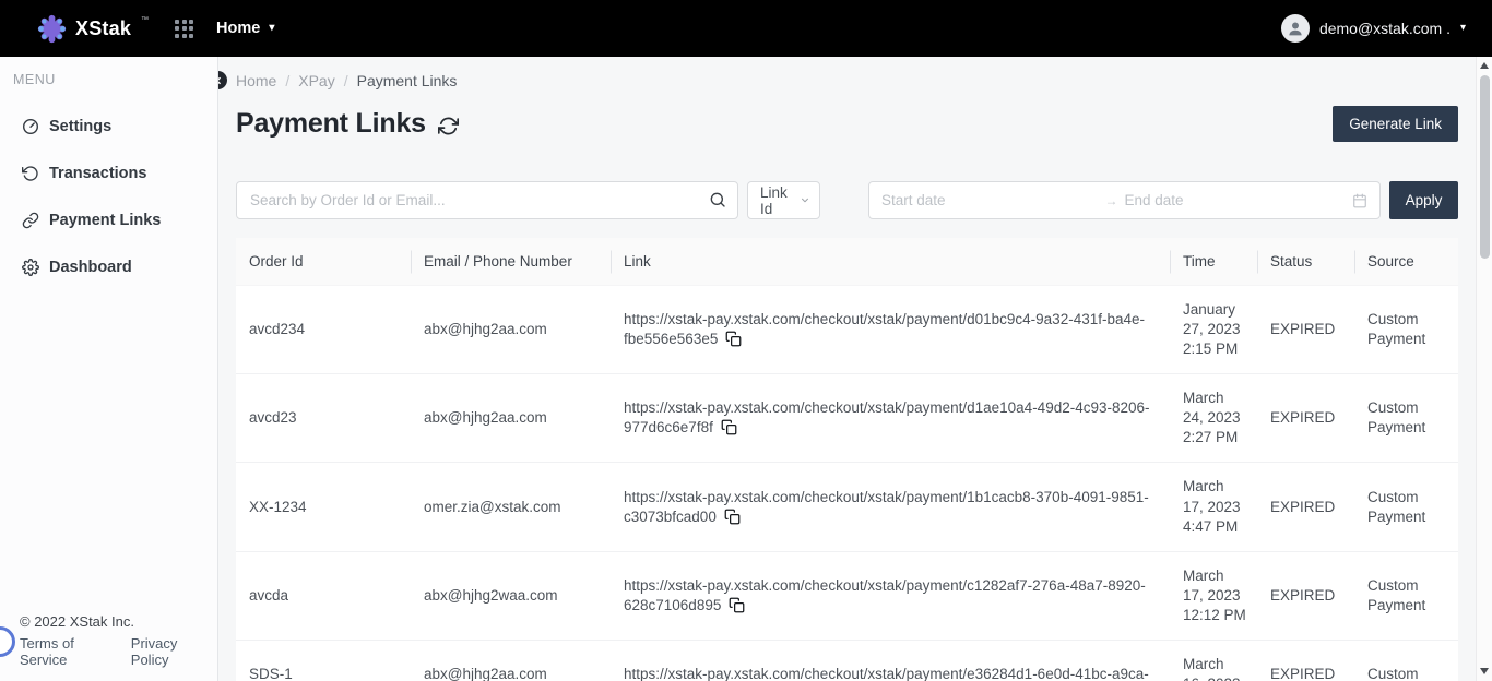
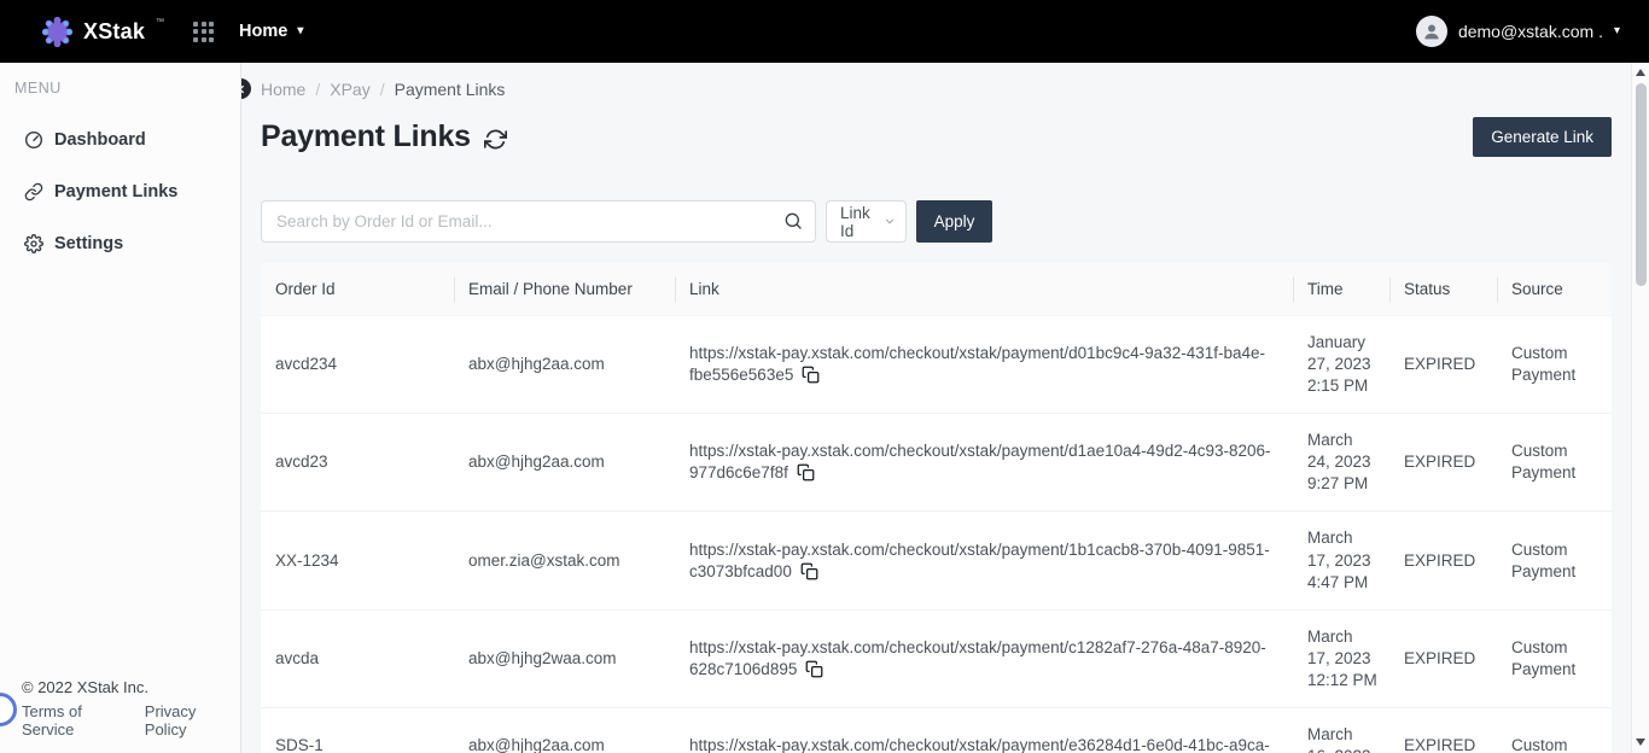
  XStak
  Home
  ▾
  demo@xstak.com .
  ▾
  MENU
- Settings
+ Dashboard
- Transactions
  Payment Links
- Dashboard
+ Settings
  © 2022 XStak Inc.
  Terms of Service
  Privacy Policy
  Home
  /
  XPay
  /
  Payment Links
  Payment Links
  Generate Link
  Search by Order Id or Email...
  Link Id
- Start date
- →
- End date
  Apply
  Order Id	Email / Phone Number	Link	Time	Status	Source
  avcd234	abx@hjhg2aa.com	https://xstak-pay.xstak.com/checkout/xstak/payment/d01bc9c4-9a32-431f-ba4e-fbe556e563e5	January 27, 2023 2:15 PM	EXPIRED	Custom Payment
- avcd23	abx@hjhg2aa.com	https://xstak-pay.xstak.com/checkout/xstak/payment/d1ae10a4-49d2-4c93-8206-977d6c6e7f8f	March 24, 2023 2:27 PM	EXPIRED	Custom Payment
+ avcd23	abx@hjhg2aa.com	https://xstak-pay.xstak.com/checkout/xstak/payment/d1ae10a4-49d2-4c93-8206-977d6c6e7f8f	March 24, 2023 9:27 PM	EXPIRED	Custom Payment
  XX-1234	omer.zia@xstak.com	https://xstak-pay.xstak.com/checkout/xstak/payment/1b1cacb8-370b-4091-9851-c3073bfcad00	March 17, 2023 4:47 PM	EXPIRED	Custom Payment
  avcda	abx@hjhg2waa.com	https://xstak-pay.xstak.com/checkout/xstak/payment/c1282af7-276a-48a7-8920-628c7106d895	March 17, 2023 12:12 PM	EXPIRED	Custom Payment
  SDS-1	abx@hjhg2aa.com	https://xstak-pay.xstak.com/checkout/xstak/payment/e36284d1-6e0d-41bc-a9ca-	March	EXPIRED	Custom
